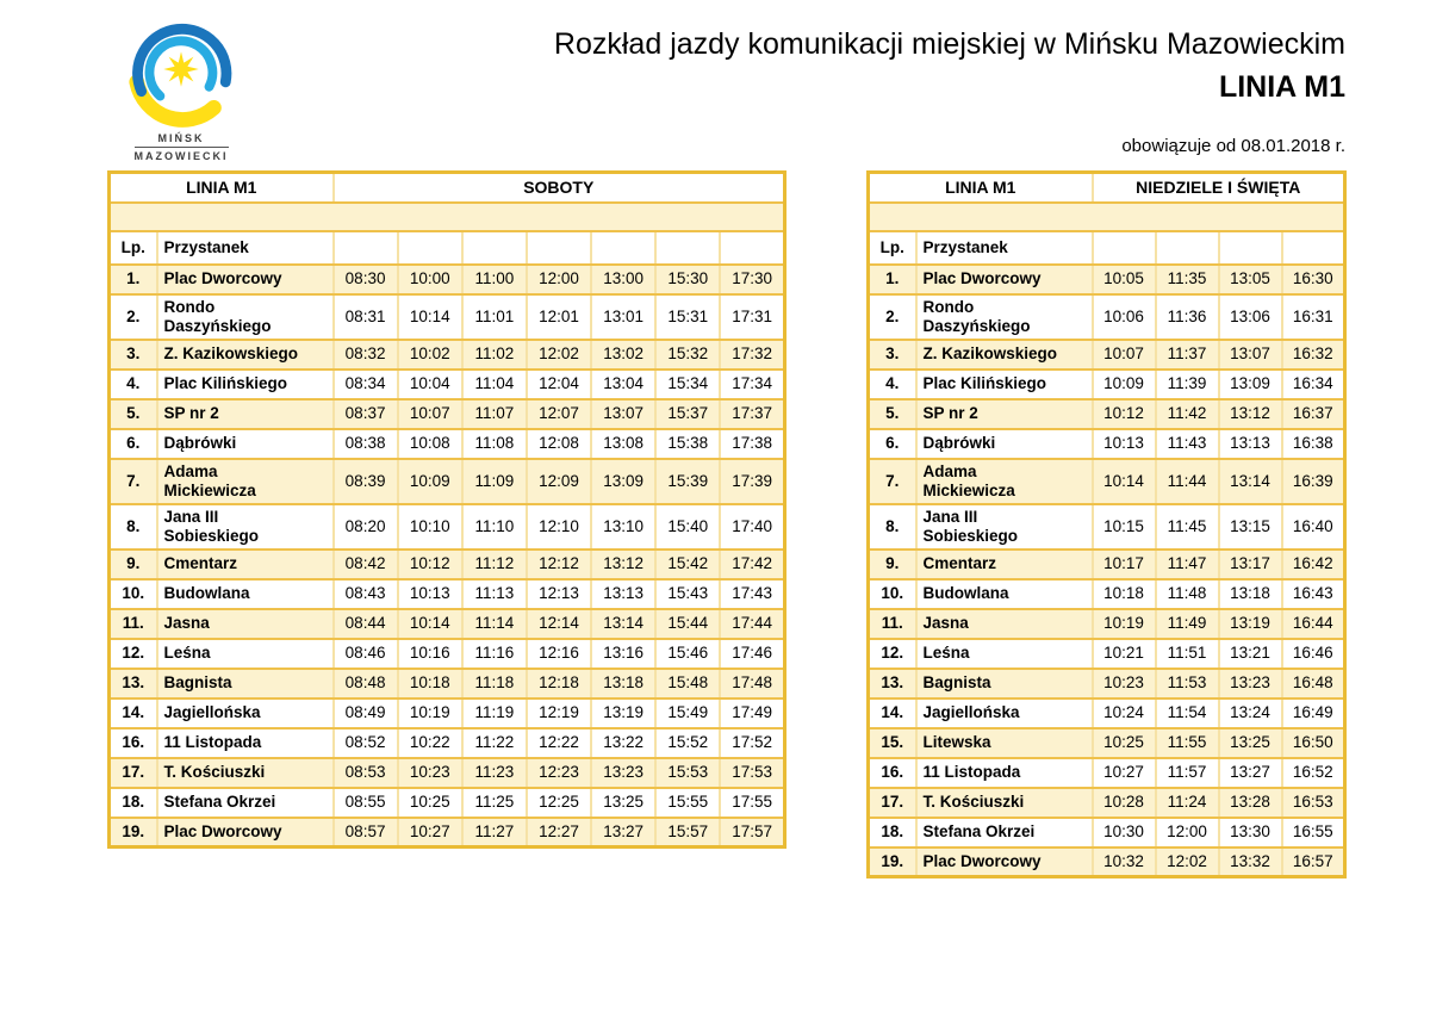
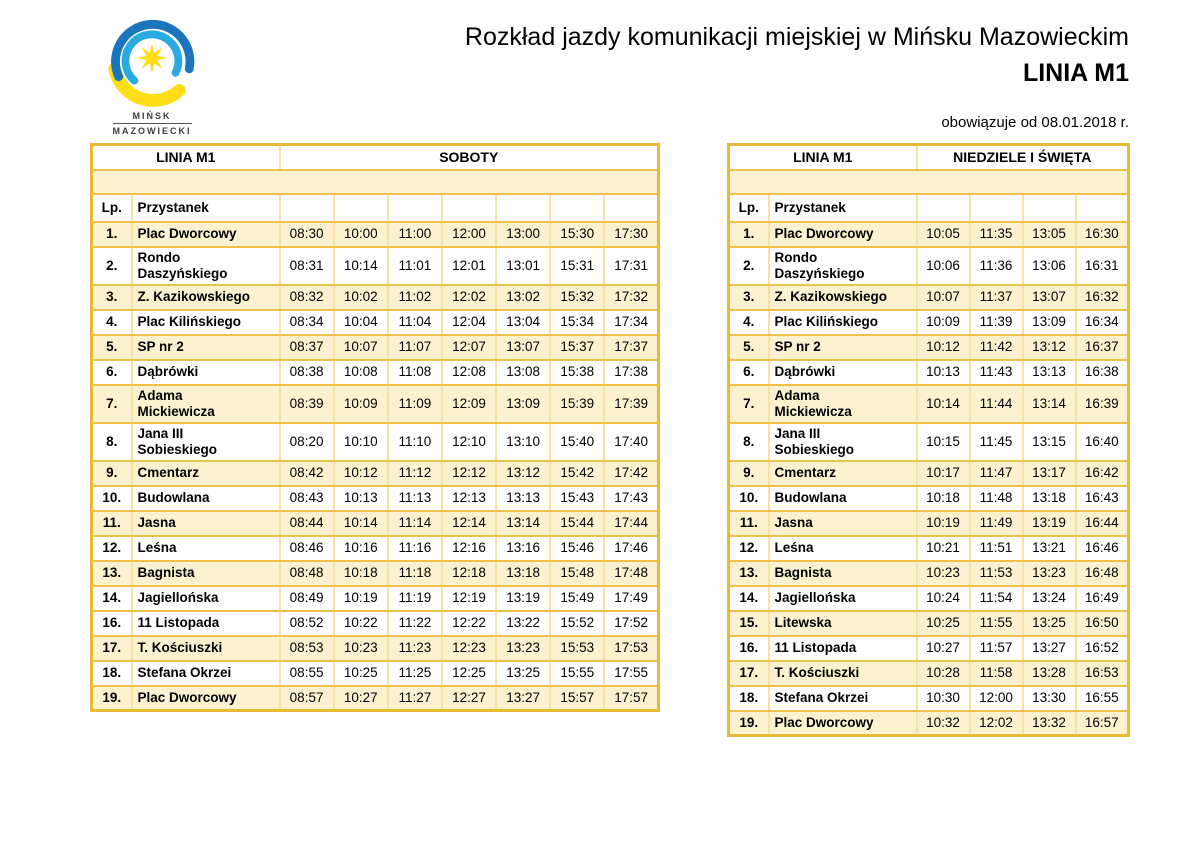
  MIŃSK
  MAZOWIECKI
  Rozkład jazdy komunikacji miejskiej w Mińsku Mazowieckim
  LINIA M1
  obowiązuje od 08.01.2018 r.
  LINIA M1	SOBOTY
  Lp.	Przystanek
  1.	Plac Dworcowy	08:30	10:00	11:00	12:00	13:00	15:30	17:30
  2.	Rondo Daszyńskiego	08:31	10:14	11:01	12:01	13:01	15:31	17:31
  3.	Z. Kazikowskiego	08:32	10:02	11:02	12:02	13:02	15:32	17:32
  4.	Plac Kilińskiego	08:34	10:04	11:04	12:04	13:04	15:34	17:34
  5.	SP nr 2	08:37	10:07	11:07	12:07	13:07	15:37	17:37
  6.	Dąbrówki	08:38	10:08	11:08	12:08	13:08	15:38	17:38
  7.	Adama Mickiewicza	08:39	10:09	11:09	12:09	13:09	15:39	17:39
  8.	Jana III Sobieskiego	08:20	10:10	11:10	12:10	13:10	15:40	17:40
  9.	Cmentarz	08:42	10:12	11:12	12:12	13:12	15:42	17:42
  10.	Budowlana	08:43	10:13	11:13	12:13	13:13	15:43	17:43
  11.	Jasna	08:44	10:14	11:14	12:14	13:14	15:44	17:44
  12.	Leśna	08:46	10:16	11:16	12:16	13:16	15:46	17:46
  13.	Bagnista	08:48	10:18	11:18	12:18	13:18	15:48	17:48
  14.	Jagiellońska	08:49	10:19	11:19	12:19	13:19	15:49	17:49
  16.	11 Listopada	08:52	10:22	11:22	12:22	13:22	15:52	17:52
  17.	T. Kościuszki	08:53	10:23	11:23	12:23	13:23	15:53	17:53
  18.	Stefana Okrzei	08:55	10:25	11:25	12:25	13:25	15:55	17:55
  19.	Plac Dworcowy	08:57	10:27	11:27	12:27	13:27	15:57	17:57
  LINIA M1	NIEDZIELE I ŚWIĘTA
  Lp.	Przystanek
  1.	Plac Dworcowy	10:05	11:35	13:05	16:30
  2.	Rondo Daszyńskiego	10:06	11:36	13:06	16:31
  3.	Z. Kazikowskiego	10:07	11:37	13:07	16:32
  4.	Plac Kilińskiego	10:09	11:39	13:09	16:34
  5.	SP nr 2	10:12	11:42	13:12	16:37
  6.	Dąbrówki	10:13	11:43	13:13	16:38
  7.	Adama Mickiewicza	10:14	11:44	13:14	16:39
  8.	Jana III Sobieskiego	10:15	11:45	13:15	16:40
  9.	Cmentarz	10:17	11:47	13:17	16:42
  10.	Budowlana	10:18	11:48	13:18	16:43
  11.	Jasna	10:19	11:49	13:19	16:44
  12.	Leśna	10:21	11:51	13:21	16:46
  13.	Bagnista	10:23	11:53	13:23	16:48
  14.	Jagiellońska	10:24	11:54	13:24	16:49
  15.	Litewska	10:25	11:55	13:25	16:50
  16.	11 Listopada	10:27	11:57	13:27	16:52
- 17.	T. Kościuszki	10:28	11:24	13:28	16:53
+ 17.	T. Kościuszki	10:28	11:58	13:28	16:53
  18.	Stefana Okrzei	10:30	12:00	13:30	16:55
  19.	Plac Dworcowy	10:32	12:02	13:32	16:57
